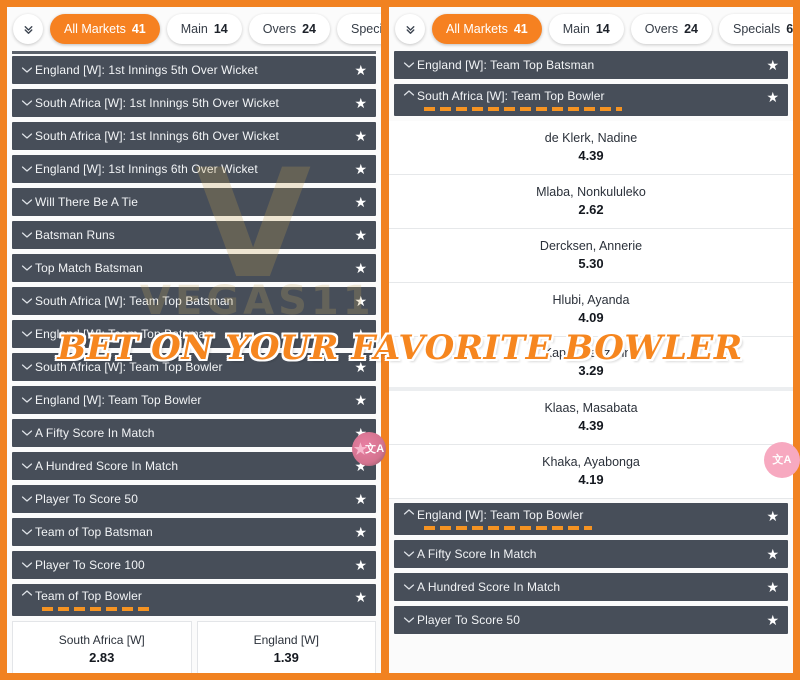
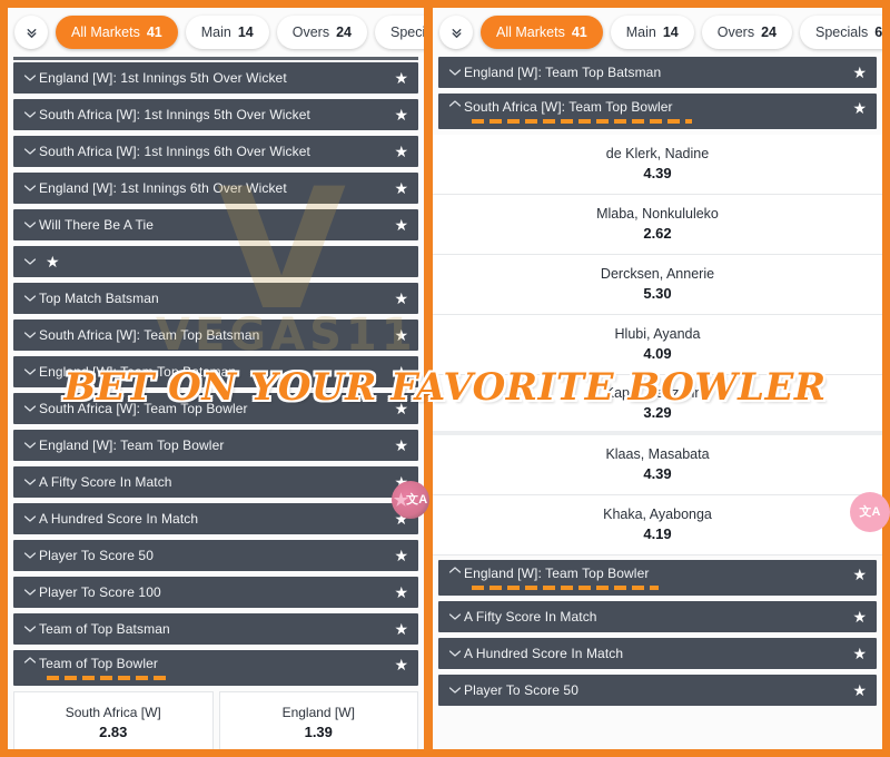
  All Markets
  41
  Main
  14
  Overs
  24
  England [W]: 1st Innings 5th Over Wicket
  ★
  South Africa [W]: 1st Innings 5th Over Wicket
  ★
  South Africa [W]: 1st Innings 6th Over Wicket
  ★
  England [W]: 1st Innings 6th Over Wicket
  ★
  Will There Be A Tie
  ★
- Batsman Runs
  ★
  Top Match Batsman
  ★
  South Africa [W]: Team Top Batsman
  ★
  England [W]: Team Top Batsman
  ★
  South Africa [W]: Team Top Bowler
  ★
  England [W]: Team Top Bowler
  ★
  A Fifty Score In Match
  A Hundred Score In Match
  ★
  Player To Score 50
  ★
- Team of Top Batsman
+ Player To Score 100
  ★
- Player To Score 100
+ Team of Top Batsman
  ★
  Team of Top Bowler
  ★
  South Africa [W]
  2.83
  England [W]
  1.39
  All Markets
  41
  Main
  14
  Overs
  24
  Specials
  6
  England [W]: Team Top Batsman
  ★
  South Africa [W]: Team Top Bowler
  ★
  de Klerk, Nadine
  4.39
  Mlaba, Nonkululeko
  2.62
  Dercksen, Annerie
  5.30
  Hlubi, Ayanda
  4.09
  Kapp, Marizanne
  3.29
  Klaas, Masabata
  4.39
  Khaka, Ayabonga
  4.19
  England [W]: Team Top Bowler
  ★
  A Fifty Score In Match
  ★
  A Hundred Score In Match
  ★
  Player To Score 50
  ★
  V
  VEGAS11
  BET ON YOUR FAVORITE BOWLER
  ★
  文A
  文A
